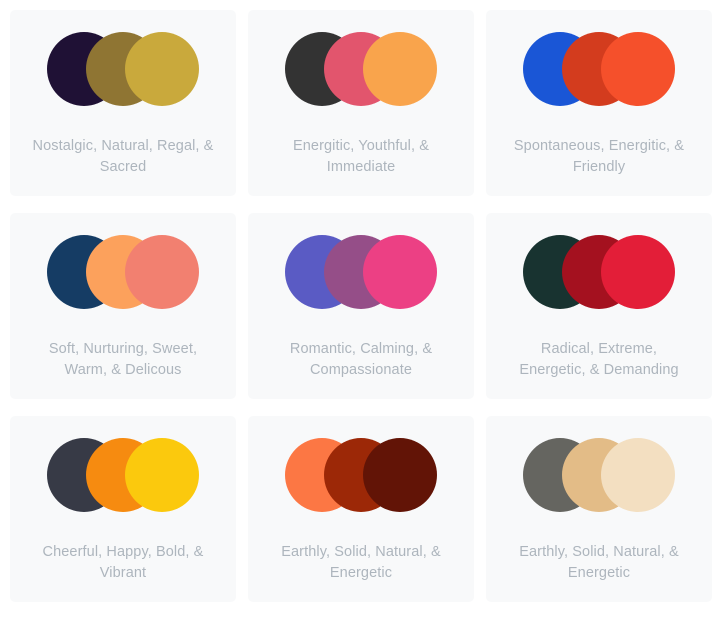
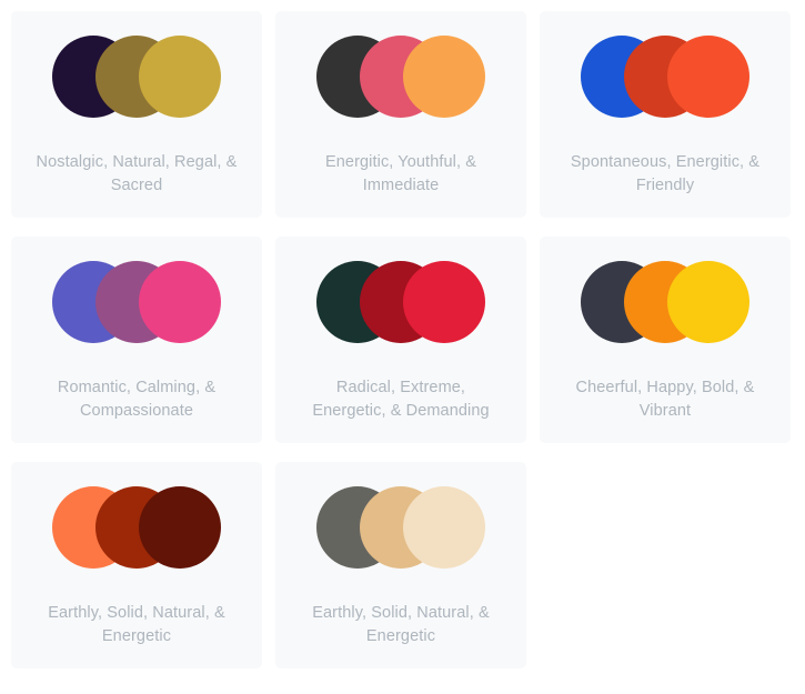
  Nostalgic, Natural, Regal, & Sacred
  Energitic, Youthful, & Immediate
  Spontaneous, Energitic, & Friendly
- Soft, Nurturing, Sweet, Warm, & Delicous
  Romantic, Calming, & Compassionate
  Radical, Extreme, Energetic, & Demanding
  Cheerful, Happy, Bold, & Vibrant
  Earthly, Solid, Natural, & Energetic
  Earthly, Solid, Natural, & Energetic
